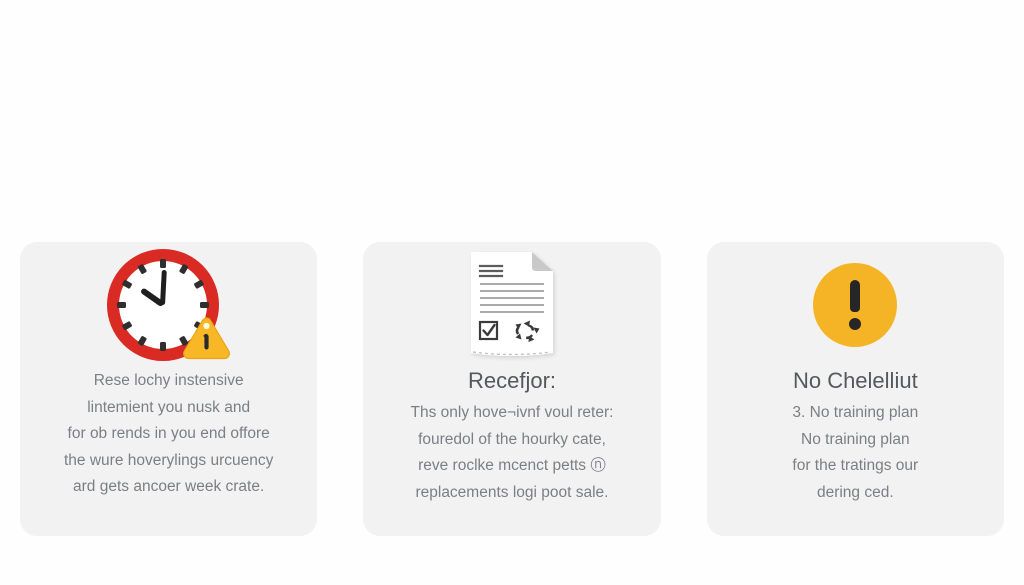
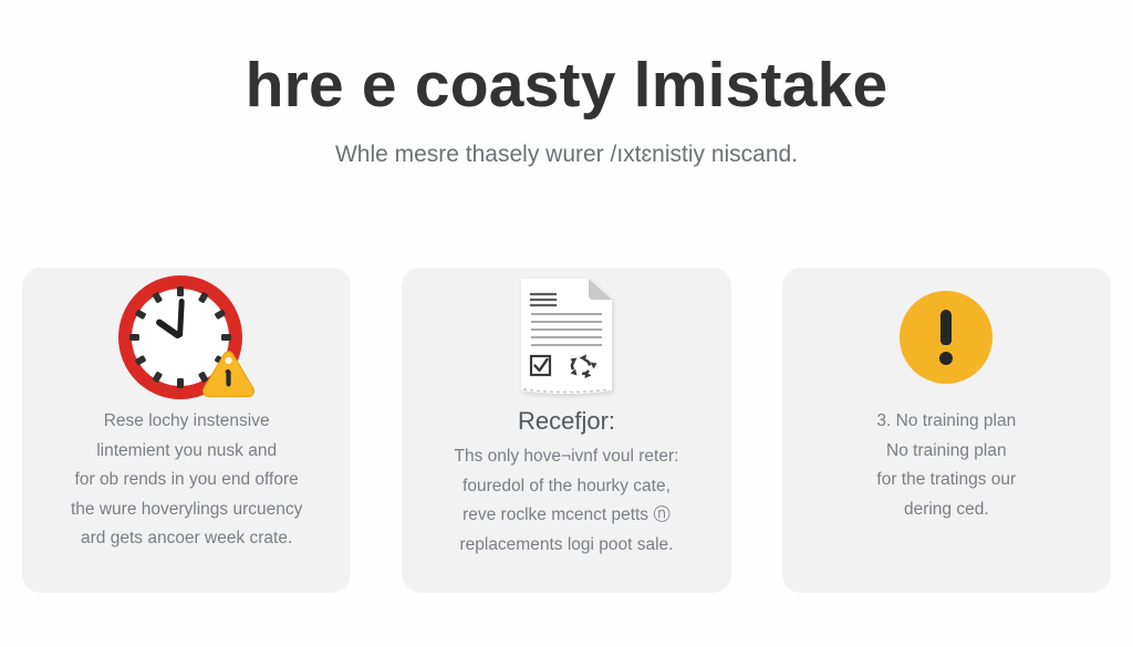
+ hre e coasty lmistake
+ Whle mesre thasely wurer /ıxtɛnistiy niscand.
  Rese lochy instensive
  lintemient you nusk and
  for ob rends in you end offore
  the wure hoverylings urcuency
  ard gets ancoer week crate.
  Recefjor:
  Ths only hove¬ivnf voul reter:
  fouredol of the hourky cate,
  reve roclke mcenct petts ⓝ
  replacements logi poot sale.
- No Chelelliut
  3. No training plan
  No training plan
  for the tratings our
  dering ced.
